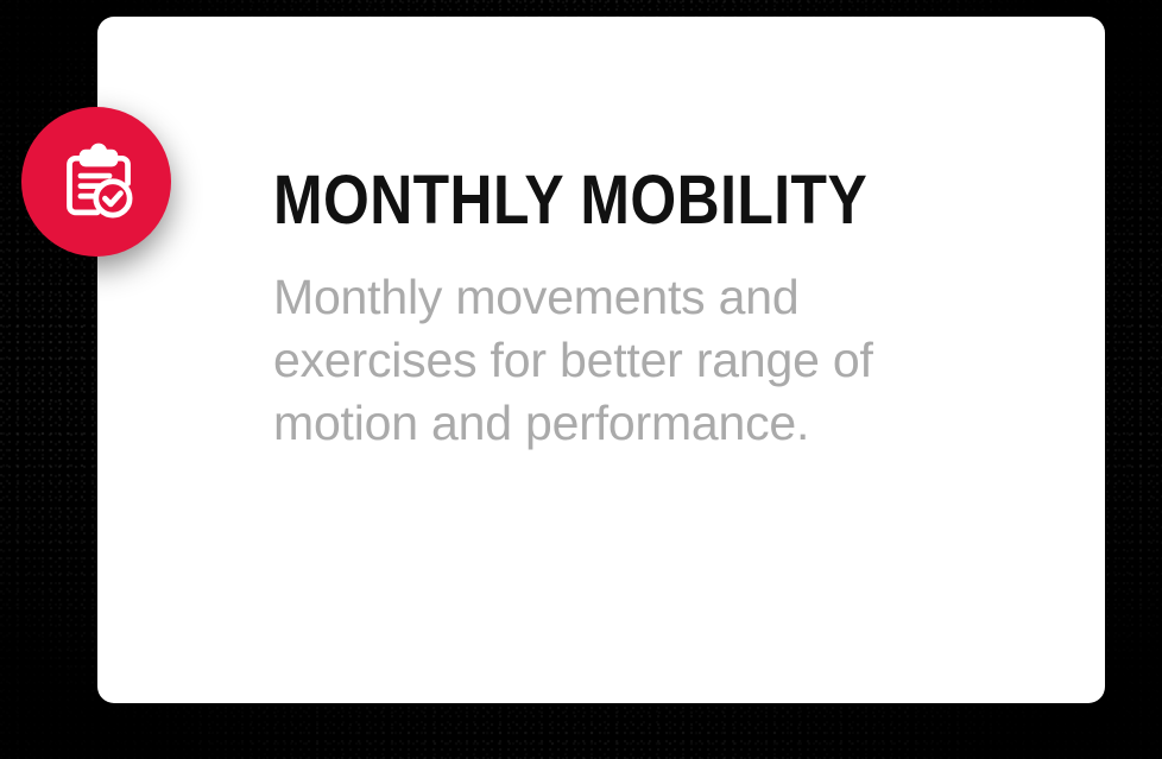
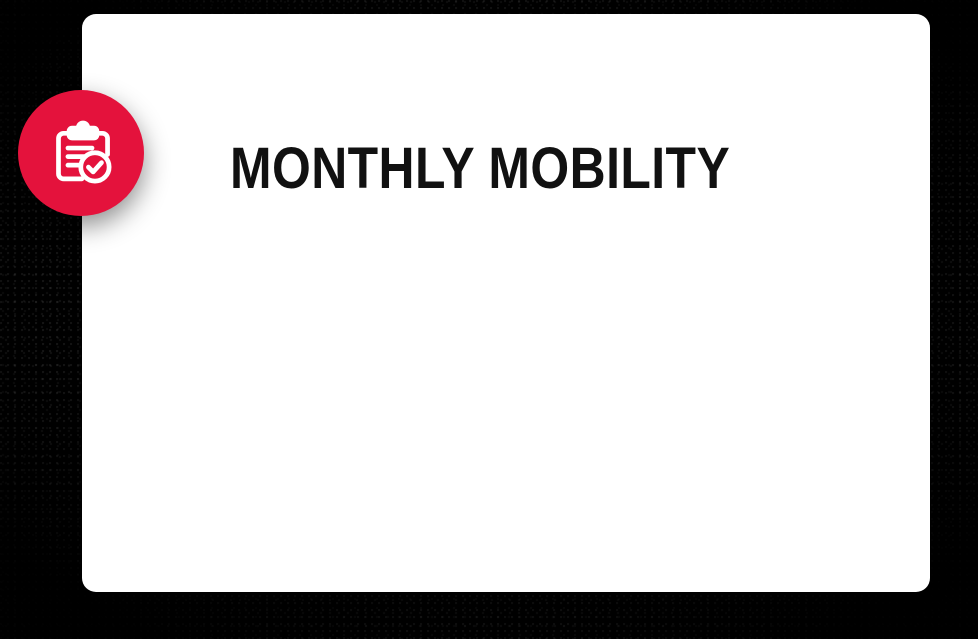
  MONTHLY MOBILITY
- Monthly movements and exercises for better range of motion and performance.
